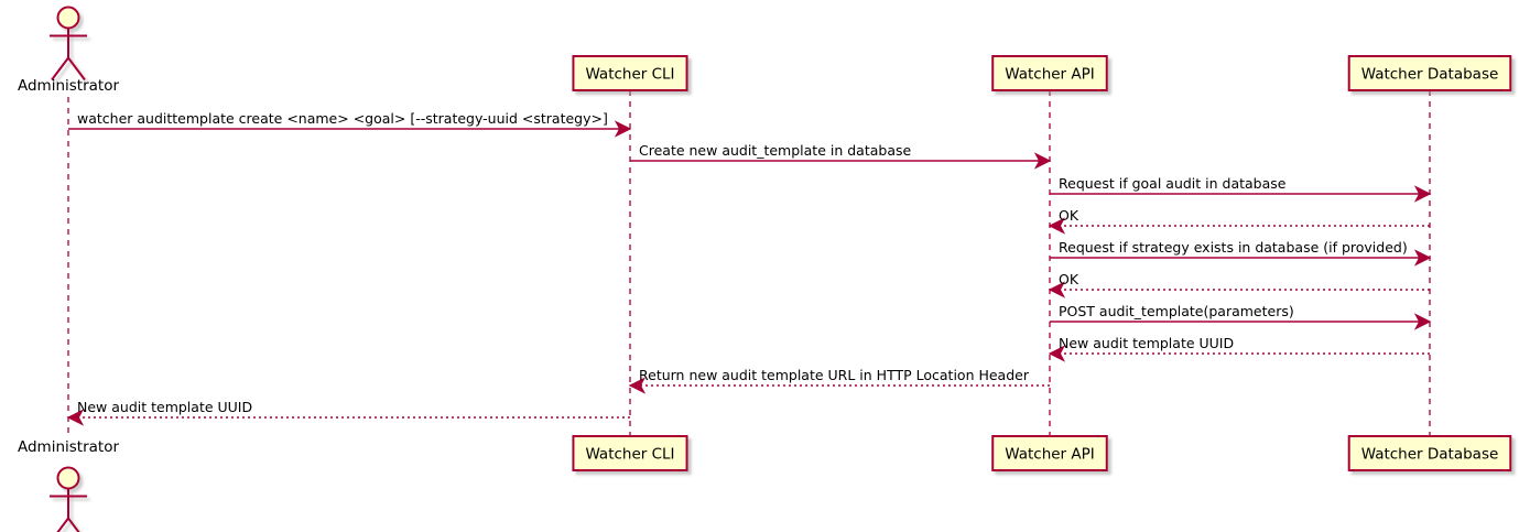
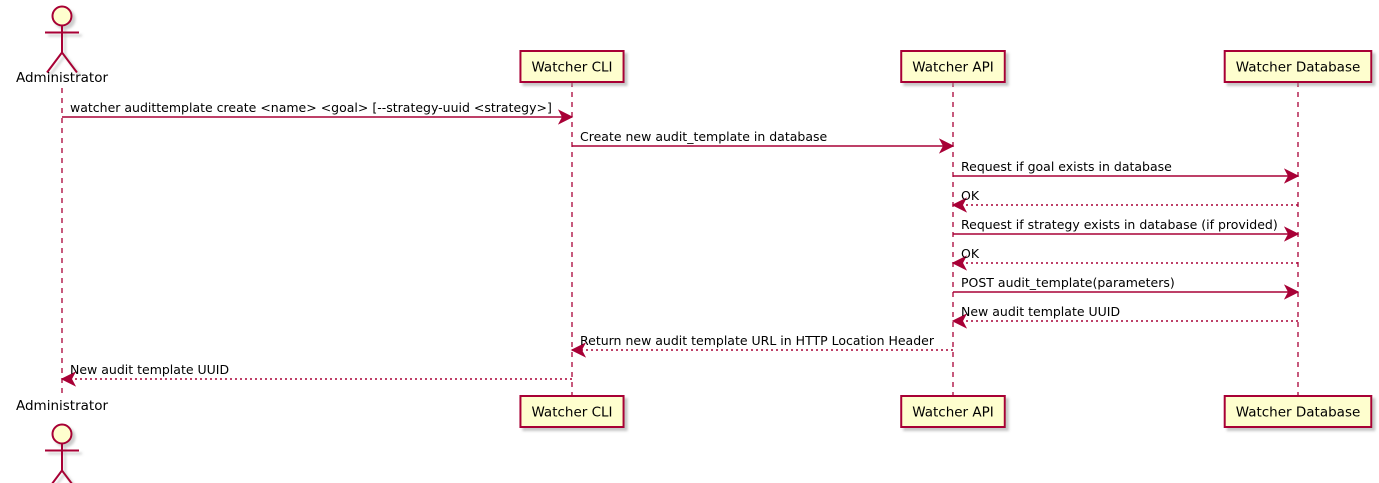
  Administrator
  Administrator
  Watcher CLI
  Watcher CLI
  Watcher API
  Watcher API
  Watcher Database
  Watcher Database
  watcher audittemplate create <name> <goal> [--strategy-uuid <strategy>]
  Create new audit_template in database
- Request if goal audit in database
+ Request if goal exists in database
  OK
  Request if strategy exists in database (if provided)
  OK
  POST audit_template(parameters)
  New audit template UUID
  Return new audit template URL in HTTP Location Header
  New audit template UUID
